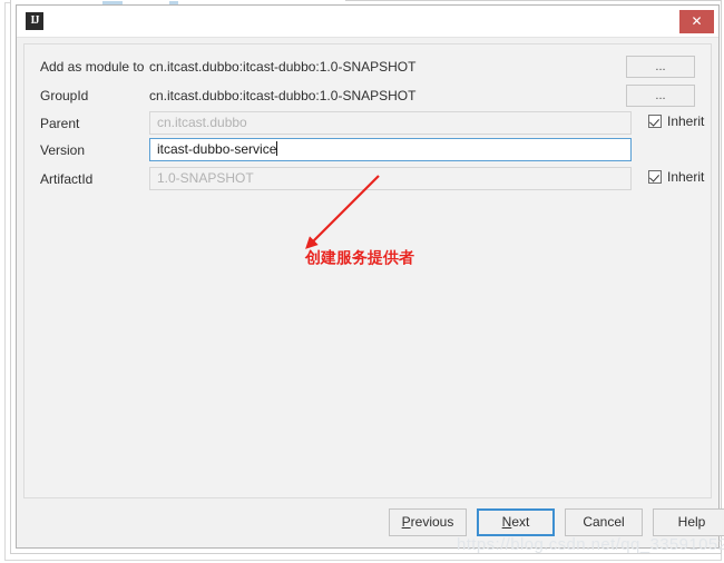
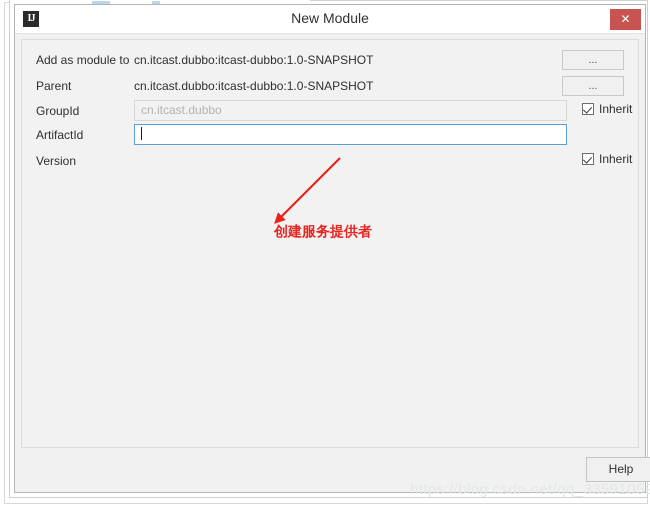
  IJ
+ New Module
  ✕
  Add as module to
  cn.itcast.dubbo:itcast-dubbo:1.0-SNAPSHOT
  ...
- GroupId
+ Parent
  cn.itcast.dubbo:itcast-dubbo:1.0-SNAPSHOT
  ...
- Parent
+ GroupId
  cn.itcast.dubbo
  Inherit
- Version
+ ArtifactId
- itcast-dubbo-service
- ArtifactId
+ Version
- 1.0-SNAPSHOT
  Inherit
  创建服务提供者
- Previous
- Next
- Cancel
  Help
  https://blog.csdn.net/qq_33591052
